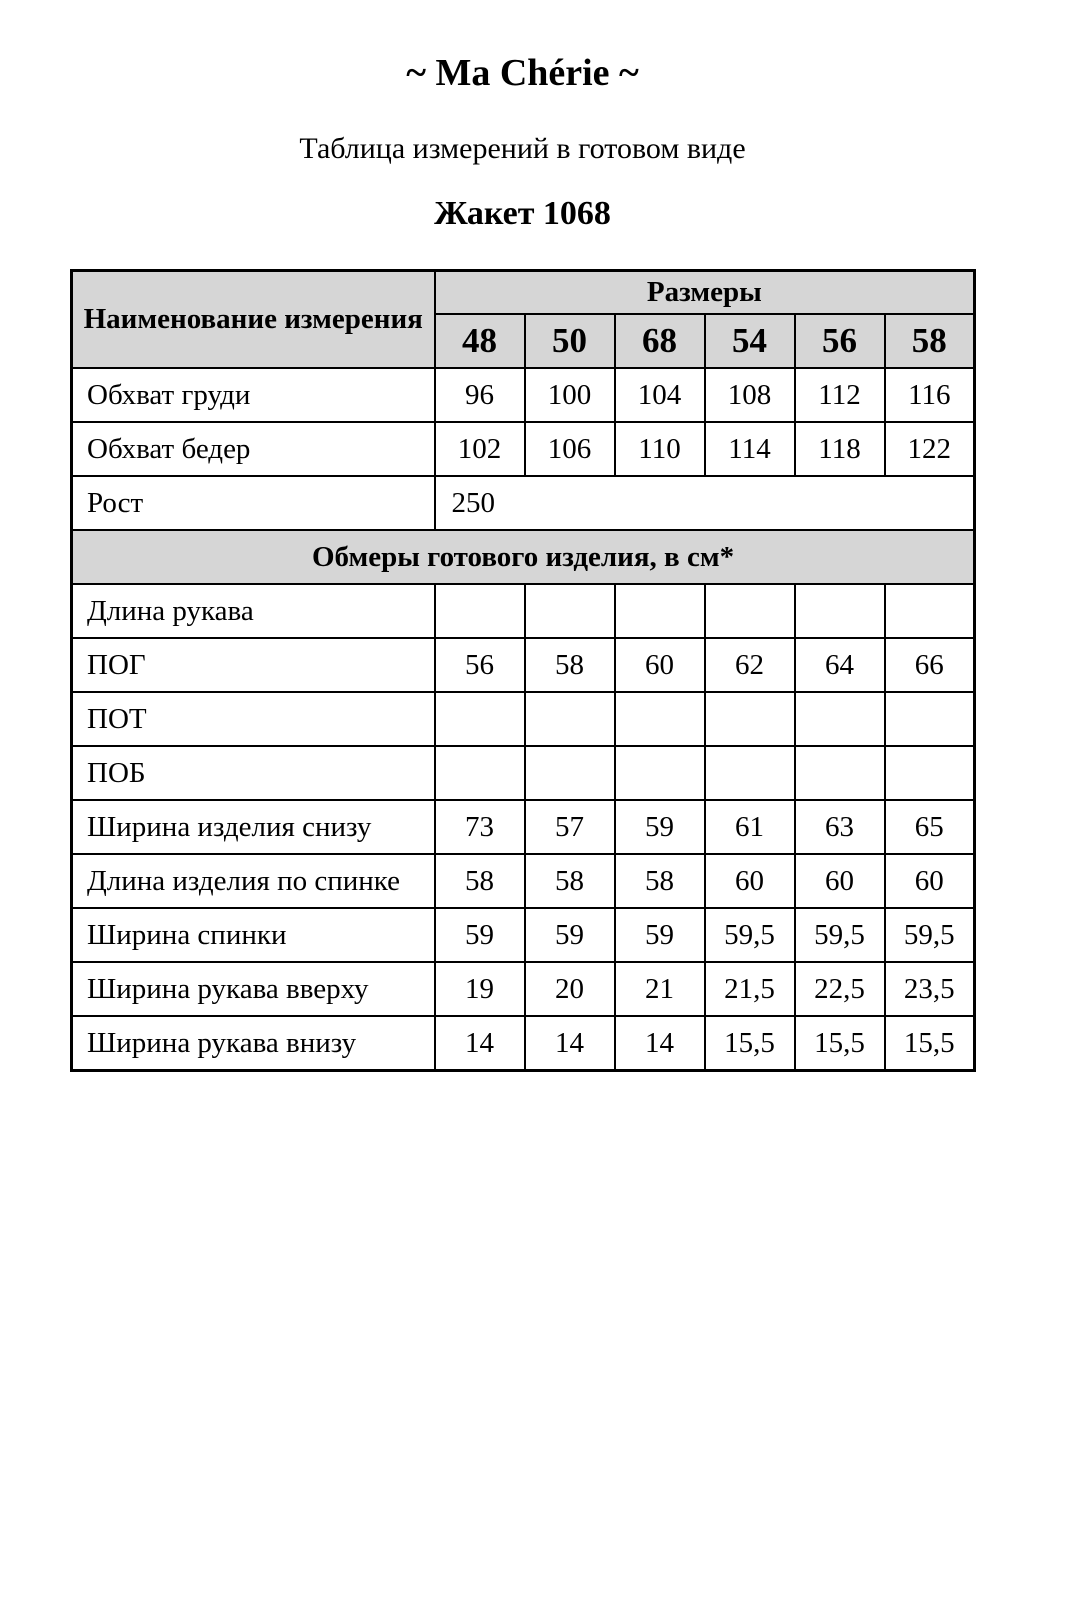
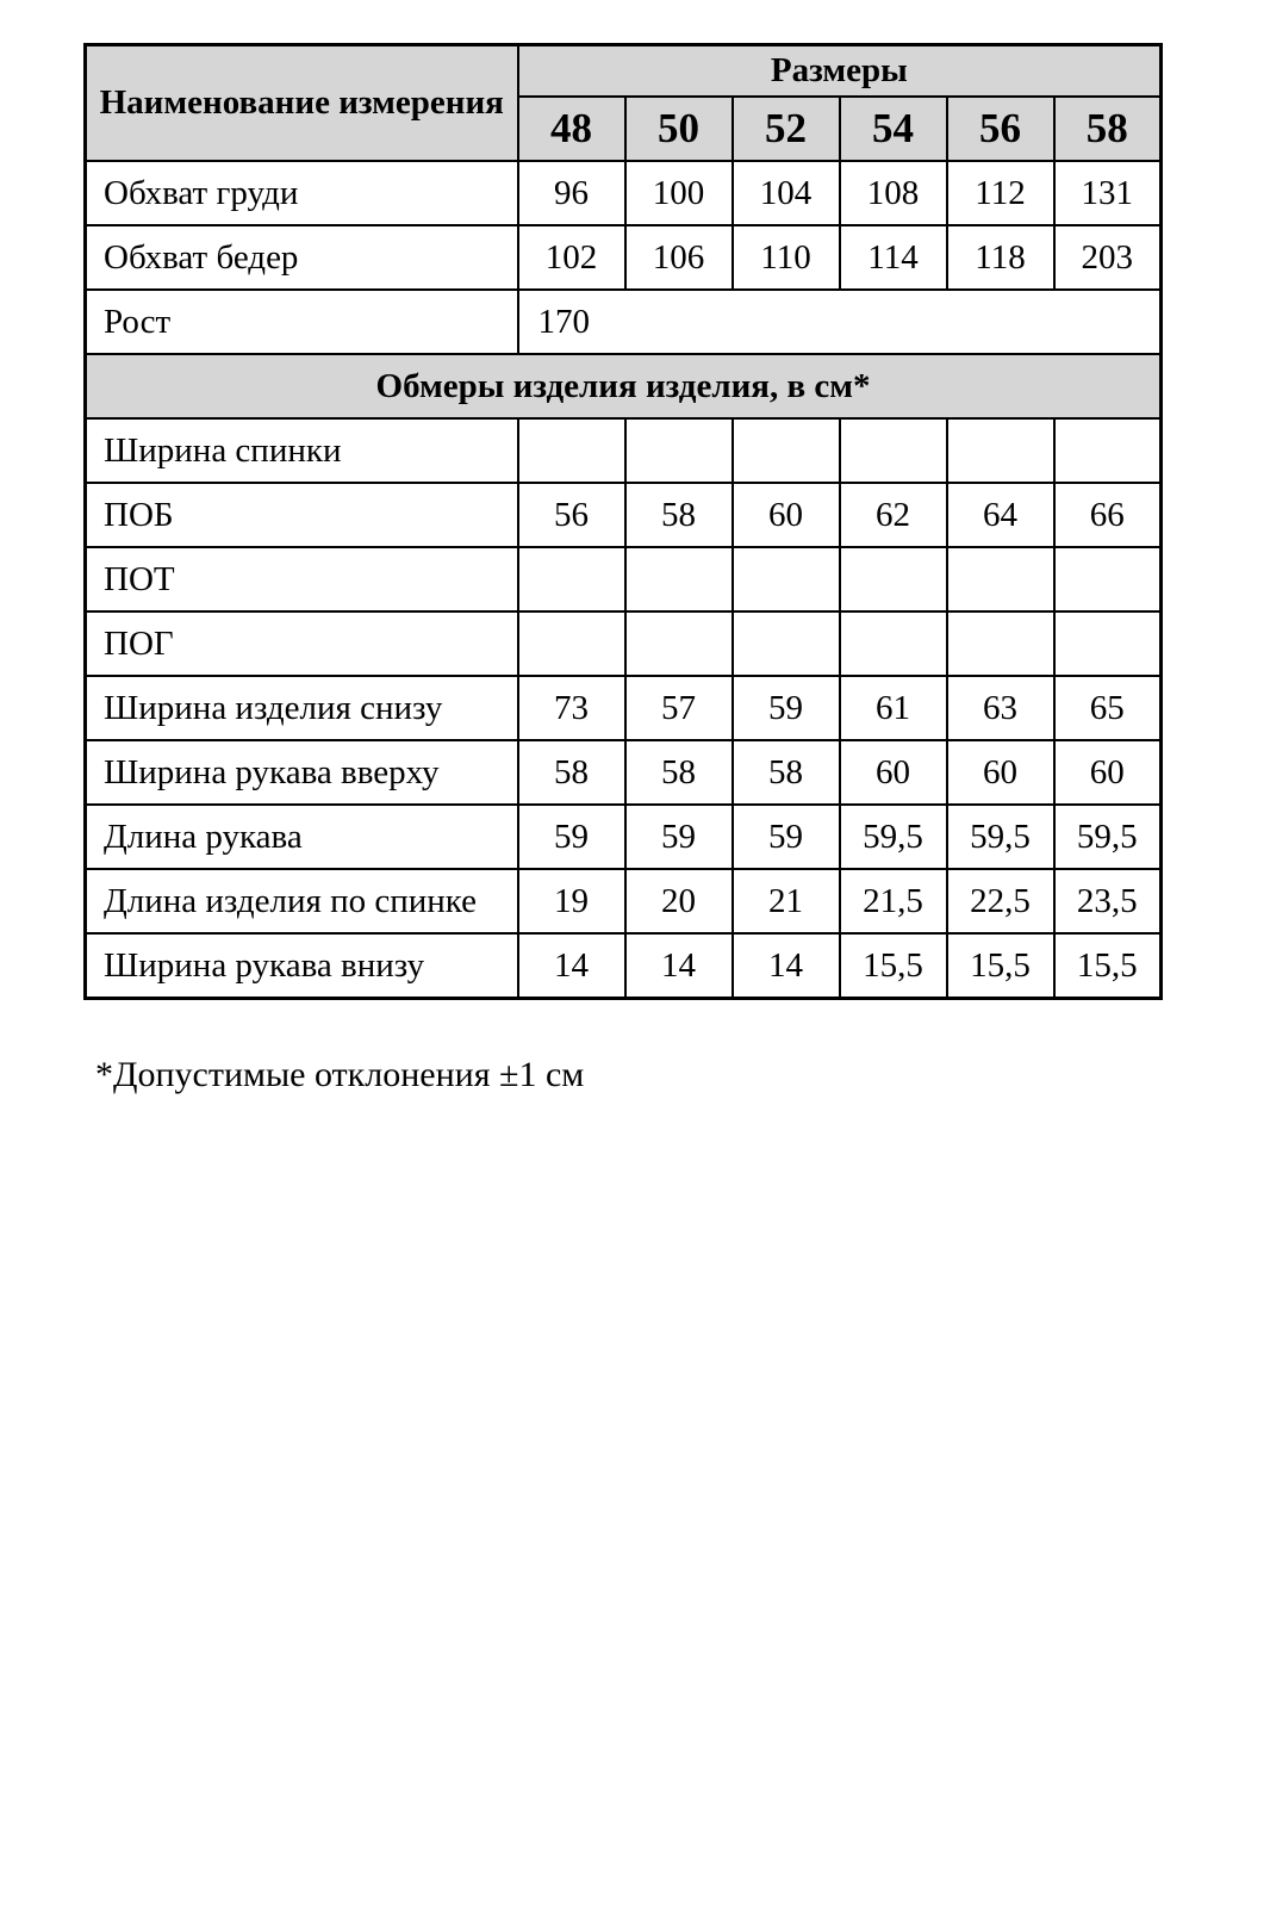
- ~ Ma Chérie ~
- Таблица измерений в готовом виде
- Жакет 1068
  Наименование измерения	Размеры
- 48	50	68	54	56	58
+ 48	50	52	54	56	58
- Обхват груди	96	100	104	108	112	116
+ Обхват груди	96	100	104	108	112	131
- Обхват бедер	102	106	110	114	118	122
+ Обхват бедер	102	106	110	114	118	203
- Рост	250
+ Рост	170
- Обмеры готового изделия, в см*
+ Обмеры изделия изделия, в см*
- Длина рукава
+ Ширина спинки
- ПОГ	56	58	60	62	64	66
+ ПОБ	56	58	60	62	64	66
  ПОТ
- ПОБ
+ ПОГ
  Ширина изделия снизу	73	57	59	61	63	65
- Длина изделия по спинке	58	58	58	60	60	60
+ Ширина рукава вверху	58	58	58	60	60	60
- Ширина спинки	59	59	59	59,5	59,5	59,5
+ Длина рукава	59	59	59	59,5	59,5	59,5
- Ширина рукава вверху	19	20	21	21,5	22,5	23,5
+ Длина изделия по спинке	19	20	21	21,5	22,5	23,5
  Ширина рукава внизу	14	14	14	15,5	15,5	15,5
+ *Допустимые отклонения ±1 см
